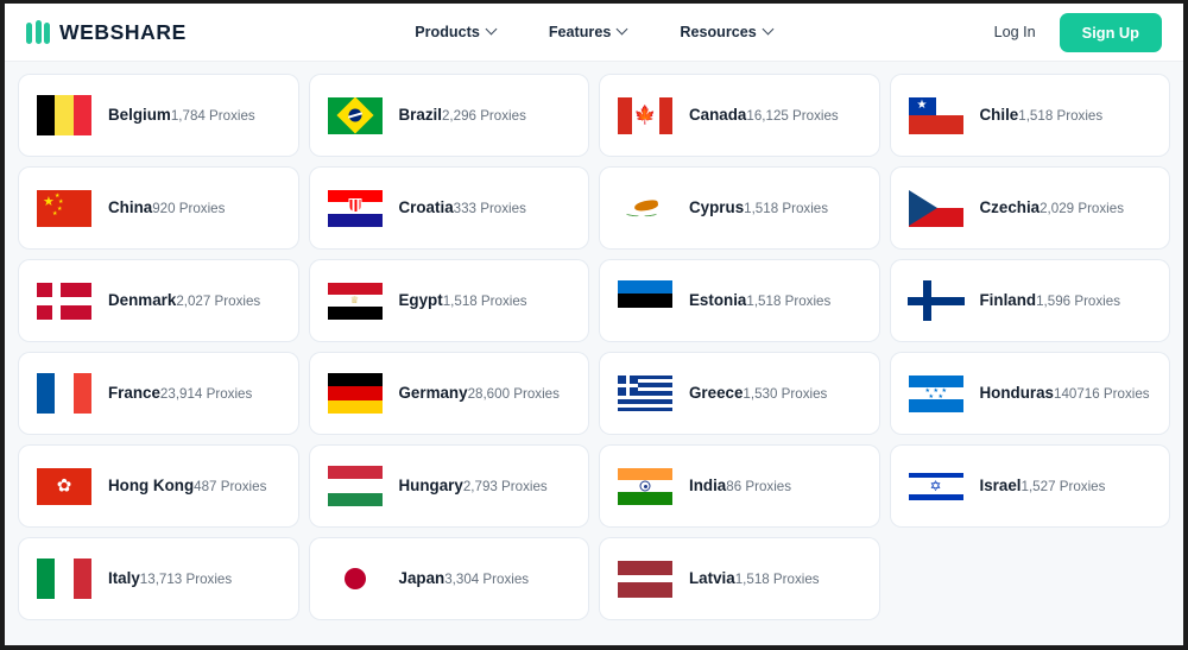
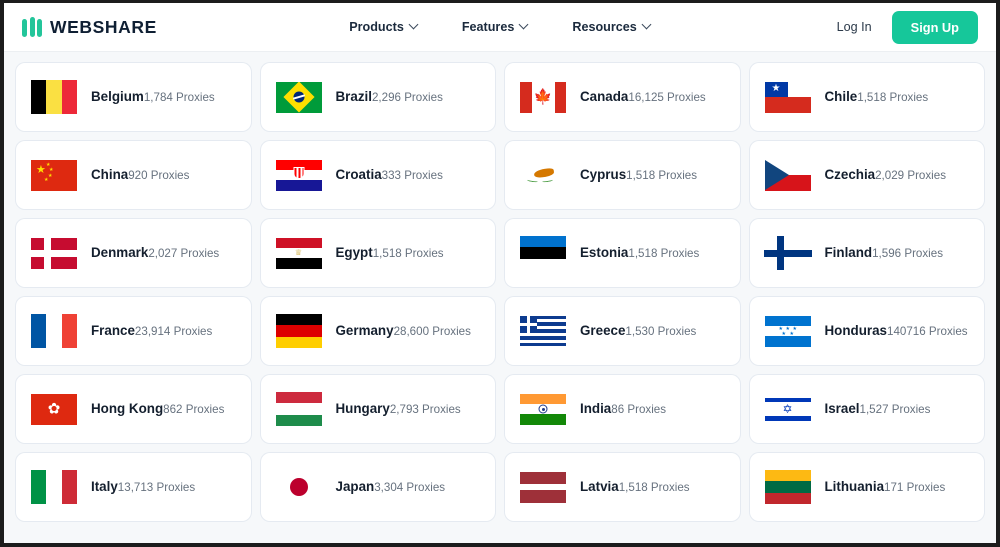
  WEBSHARE
  Products
  Features
  Resources
  Log In
  Sign Up
  Belgium1,784 Proxies
  Brazil2,296 Proxies
  🍁
  Canada16,125 Proxies
  ★
  Chile1,518 Proxies
  ★
  China920 Proxies
  Croatia333 Proxies
  Cyprus1,518 Proxies
  Czechia2,029 Proxies
  Denmark2,027 Proxies
  ♕
  Egypt1,518 Proxies
  Estonia1,518 Proxies
  Finland1,596 Proxies
  France23,914 Proxies
  Germany28,600 Proxies
  Greece1,530 Proxies
  Honduras140716 Proxies
  ✿
- Hong Kong487 Proxies
+ Hong Kong862 Proxies
  Hungary2,793 Proxies
  India86 Proxies
  ✡
  Israel1,527 Proxies
  Italy13,713 Proxies
  Japan3,304 Proxies
  Latvia1,518 Proxies
+ Lithuania171 Proxies
